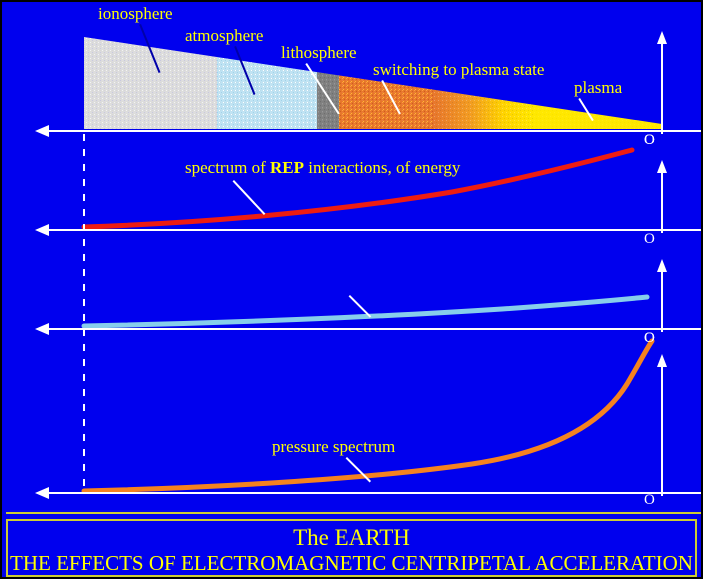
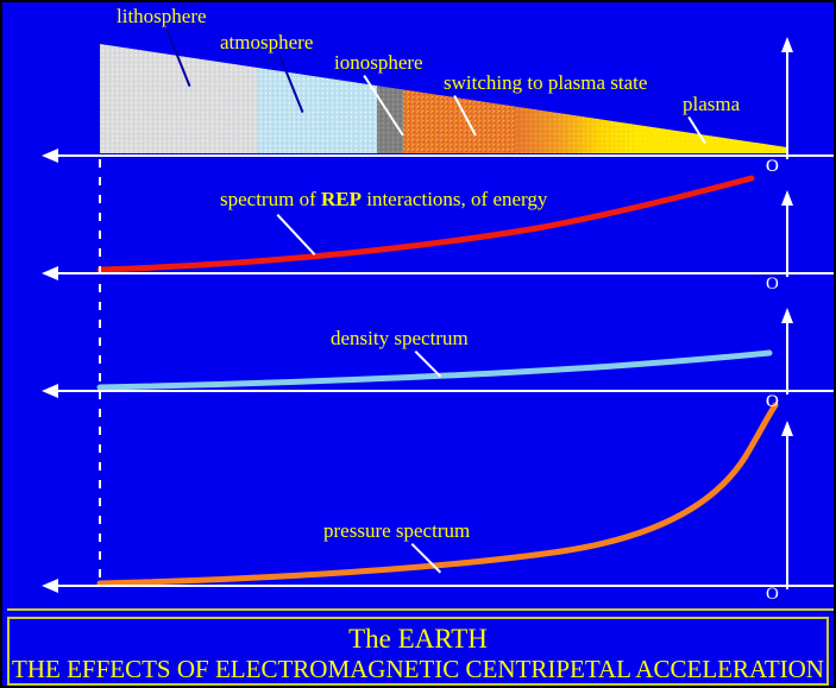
- ionosphere
+ lithosphere
  atmosphere
- lithosphere
+ ionosphere
  switching to plasma state
  plasma
  O
  O
  spectrum of REP interactions, of energy
  O
+ density spectrum
  O
  pressure spectrum
  The EARTH
  THE EFFECTS OF ELECTROMAGNETIC CENTRIPETAL ACCELERATION
